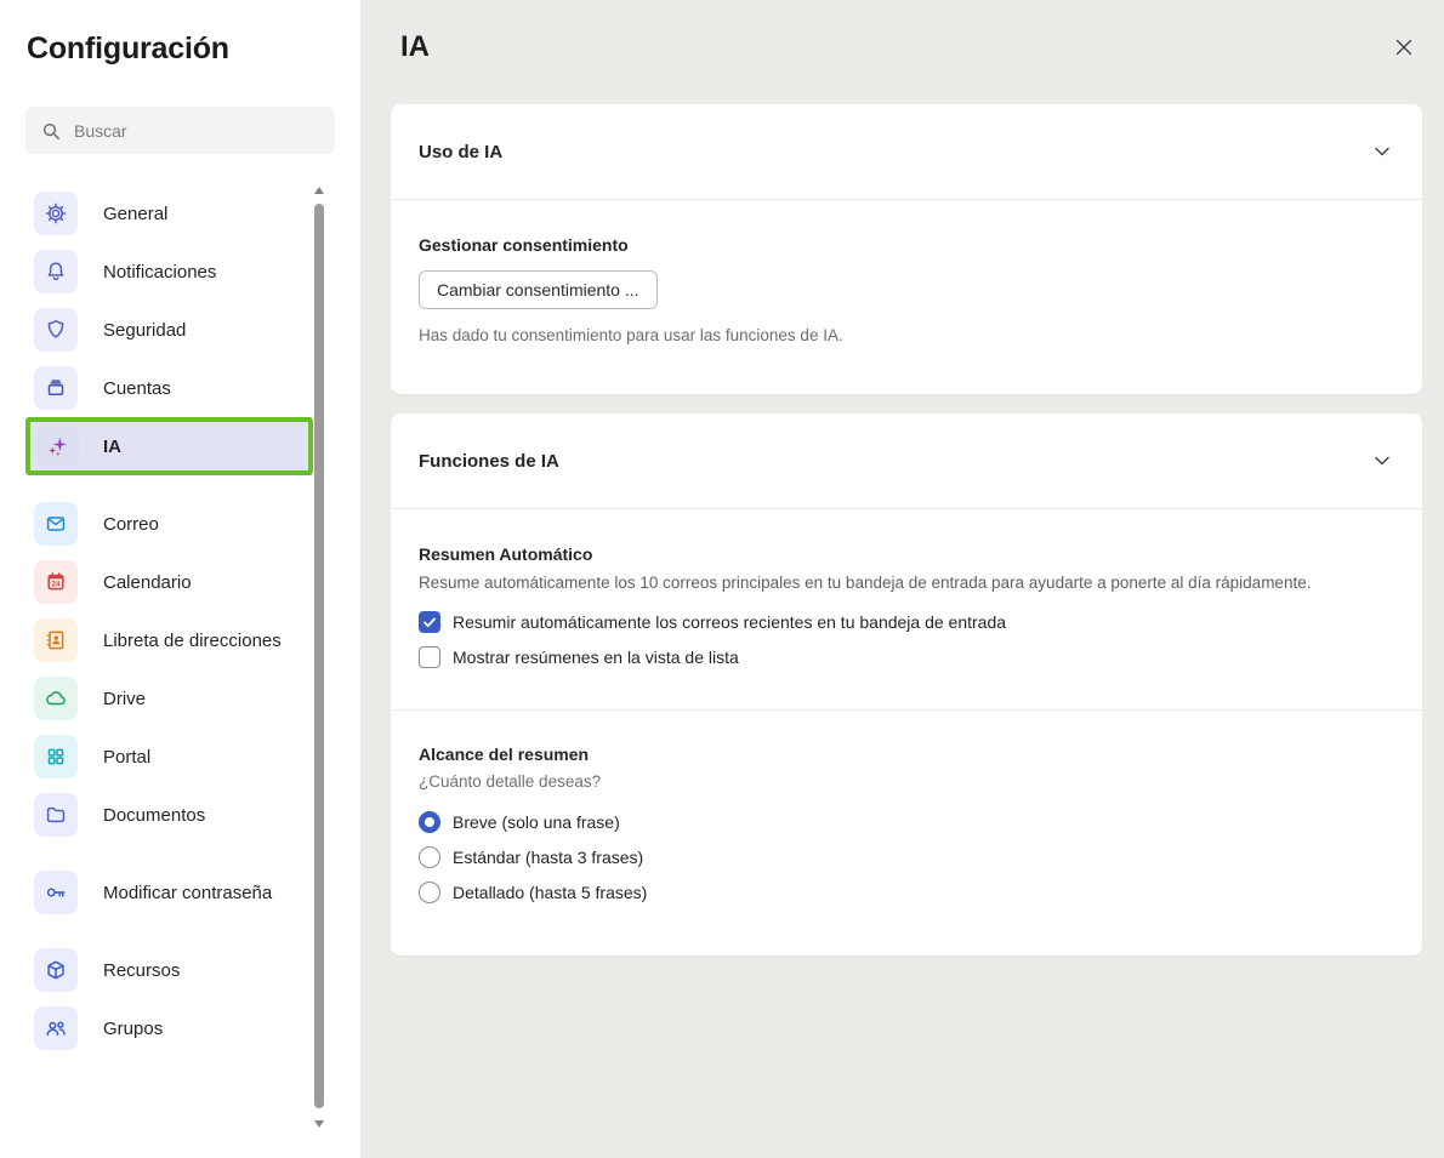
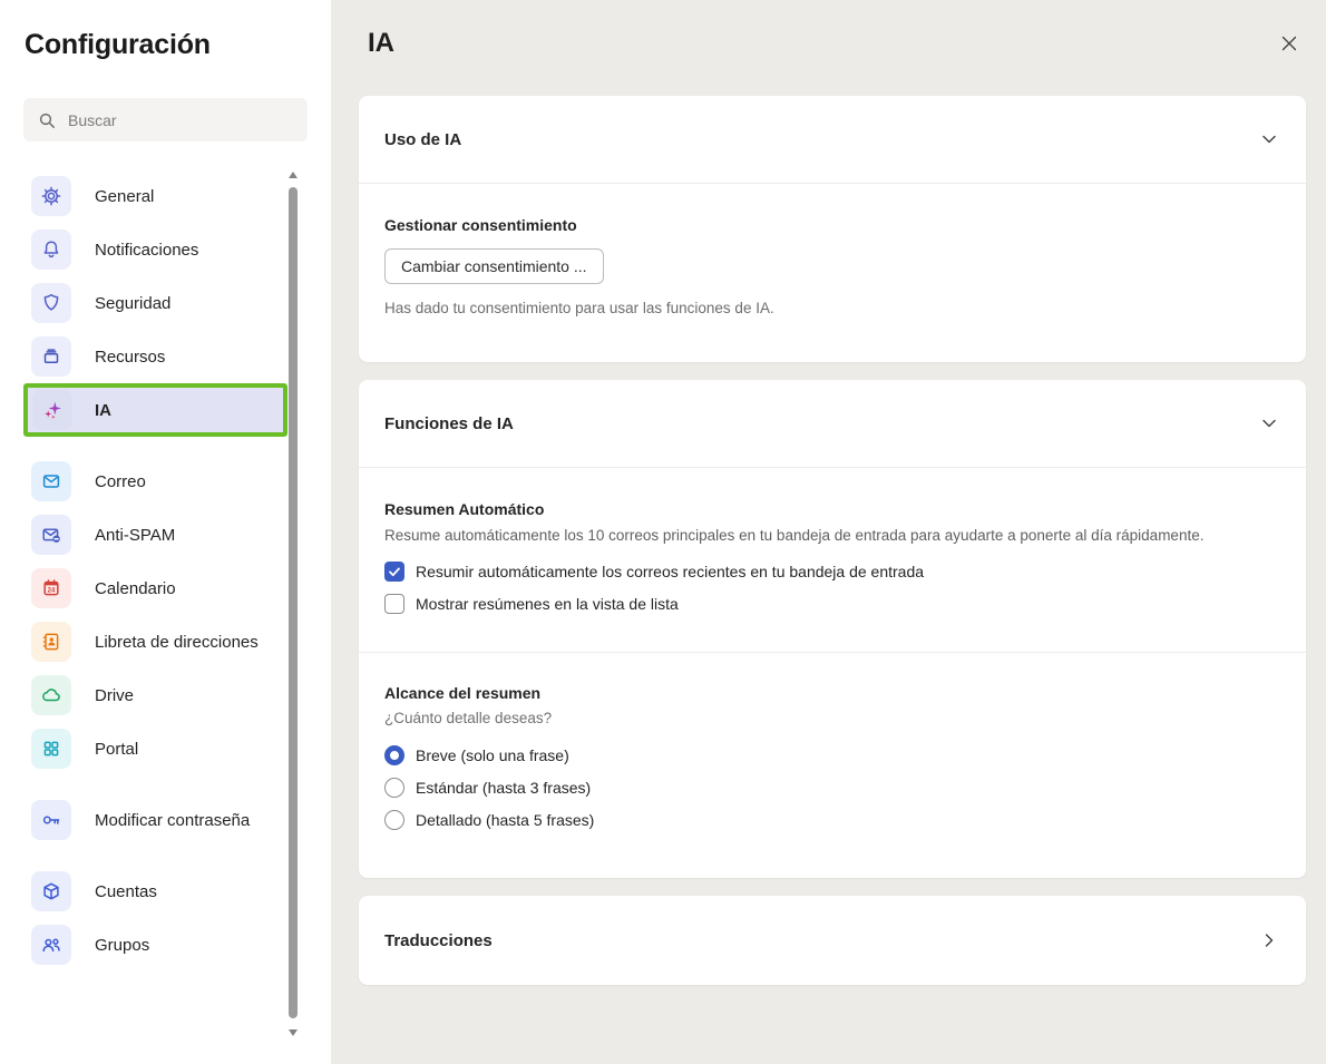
  Configuración
  Buscar
  General
  Notificaciones
  Seguridad
- Cuentas
+ Recursos
  IA
  Correo
+ Anti-SPAM
  Calendario
  Libreta de direcciones
  Drive
  Portal
- Documentos
  Modificar contraseña
- Recursos
+ Cuentas
  Grupos
  IA
  Uso de IA
  Gestionar consentimiento
  Cambiar consentimiento ...
  Has dado tu consentimiento para usar las funciones de IA.
  Funciones de IA
  Resumen Automático
  Resume automáticamente los 10 correos principales en tu bandeja de entrada para ayudarte a ponerte al día rápidamente.
  Resumir automáticamente los correos recientes en tu bandeja de entrada
  Mostrar resúmenes en la vista de lista
  Alcance del resumen
  ¿Cuánto detalle deseas?
  Breve (solo una frase)
  Estándar (hasta 3 frases)
  Detallado (hasta 5 frases)
+ Traducciones
